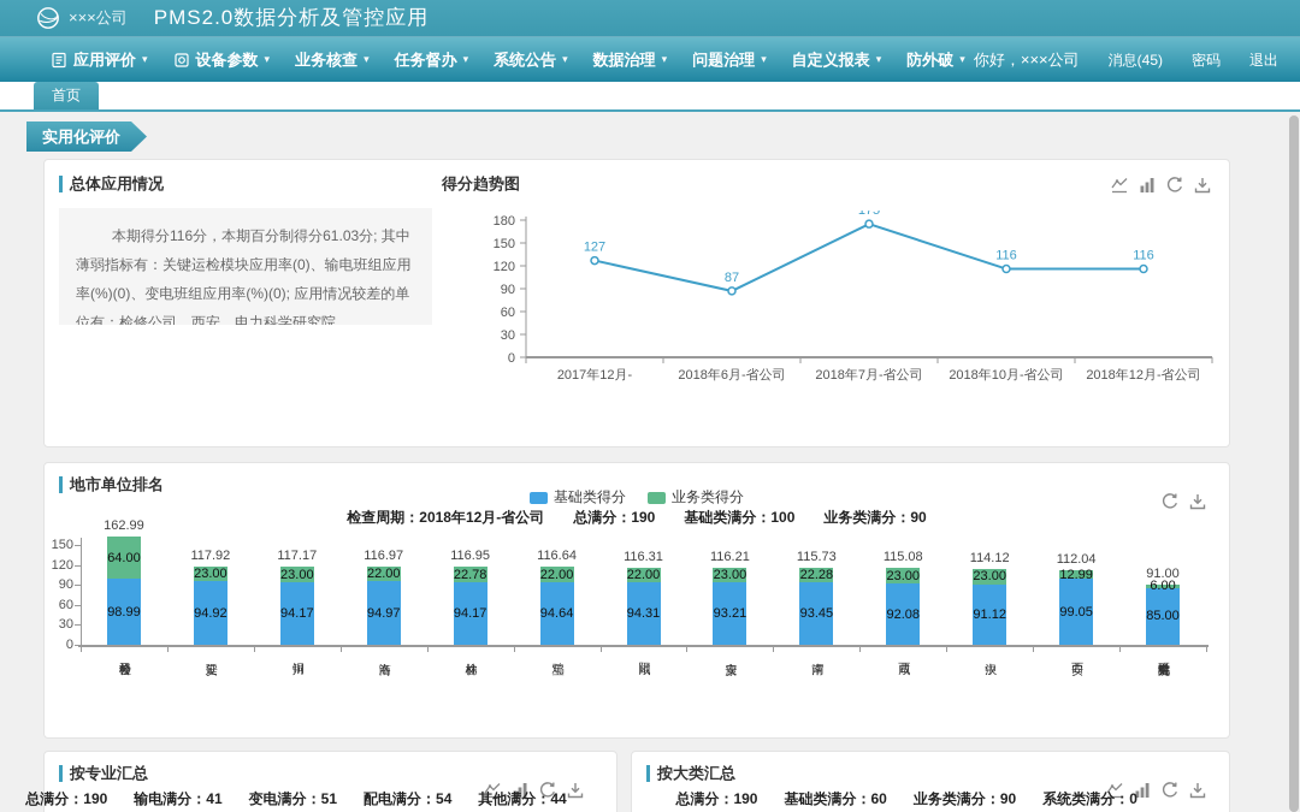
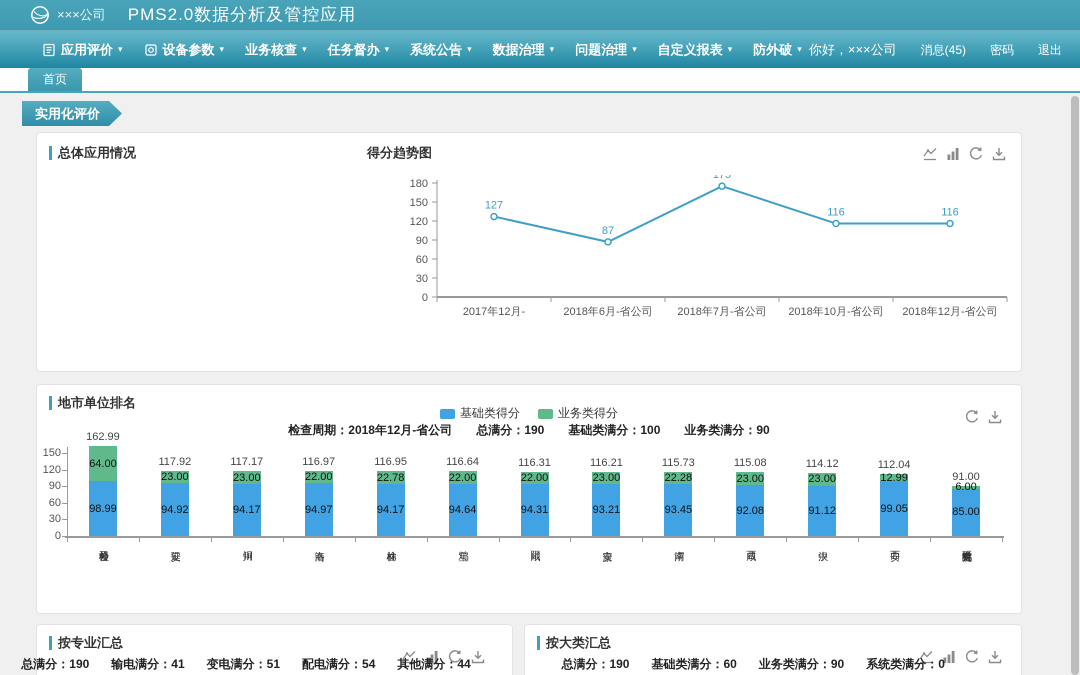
  ×××公司
  PMS2.0数据分析及管控应用
  应用评价
  ▾
  设备参数
  ▾
  业务核查
  ▾
  任务督办
  ▾
  系统公告
  ▾
  数据治理
  ▾
  问题治理
  ▾
  自定义报表
  ▾
  防外破
  ▾
  你好，×××公司
  消息(45)
  密码
  退出
  首页
  实用化评价
  总体应用情况
- 本期得分116分，本期百分制得分61.03分; 其中薄弱指标有：关键运检模块应用率(0)、输电班组应用率(%)(0)、变电班组应用率(%)(0); 应用情况较差的单位有：检修公司、西安、电力科学研究院。
  得分趋势图
  0
  30
  60
  90
  120
  150
  180
  2017年12月-
  2018年6月-省公司
  2018年7月-省公司
  2018年10月-省公司
  2018年12月-省公司
  127
  87
  175
  116
  116
  地市单位排名
  基础类得分
  业务类得分
  检查周期：2018年12月-省公司
  总满分：190
  基础类满分：100
  业务类满分：90
  0
  30
  60
  90
  120
  150
  162.99
  64.00
  98.99
  117.92
  23.00
  94.92
  117.17
  23.00
  94.17
  116.97
  22.00
  94.97
  116.95
  22.78
  94.17
  116.64
  22.00
  94.64
  116.31
  22.00
  94.31
  116.21
  23.00
  93.21
  115.73
  22.28
  93.45
  115.08
  23.00
  92.08
  114.12
  23.00
  91.12
  112.04
  12.99
  99.05
  91.00
  6.00
  85.00
  按专业汇总
  总满分：190
  输电满分：41
  变电满分：51
  配电满分：54
  其他满分：44
  按大类汇总
  总满分：190
  基础类满分：60
  业务类满分：90
  系统类满分：0
